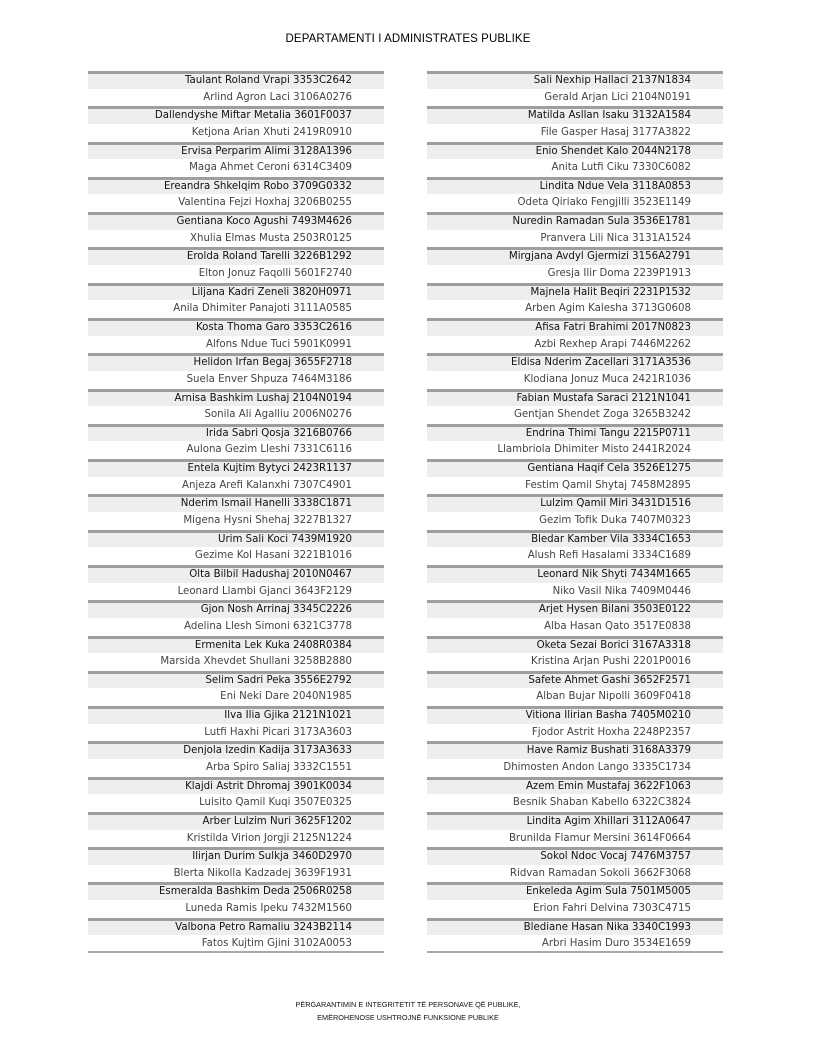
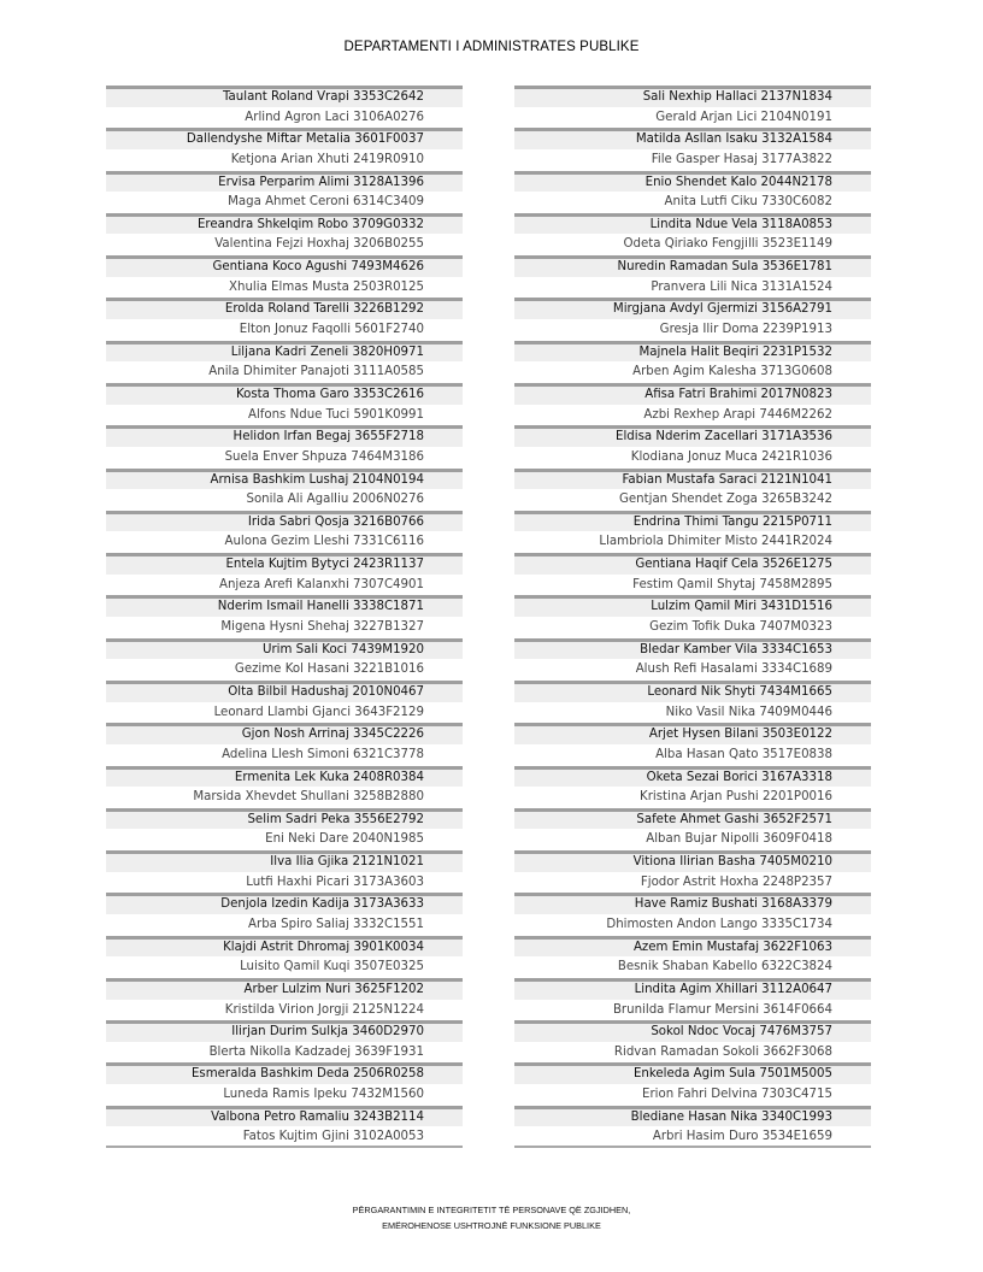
  DEPARTAMENTI I ADMINISTRATES PUBLIKE
  Taulant Roland Vrapi 3353C2642
  Arlind Agron Laci 3106A0276
  Dallendyshe Miftar Metalia 3601F0037
  Ketjona Arian Xhuti 2419R0910
  Ervisa Perparim Alimi 3128A1396
  Maga Ahmet Ceroni 6314C3409
  Ereandra Shkelqim Robo 3709G0332
  Valentina Fejzi Hoxhaj 3206B0255
  Gentiana Koco Agushi 7493M4626
  Xhulia Elmas Musta 2503R0125
  Erolda Roland Tarelli 3226B1292
  Elton Jonuz Faqolli 5601F2740
  Liljana Kadri Zeneli 3820H0971
  Anila Dhimiter Panajoti 3111A0585
  Kosta Thoma Garo 3353C2616
  Alfons Ndue Tuci 5901K0991
  Helidon Irfan Begaj 3655F2718
  Suela Enver Shpuza 7464M3186
  Arnisa Bashkim Lushaj 2104N0194
  Sonila Ali Agalliu 2006N0276
  Irida Sabri Qosja 3216B0766
  Aulona Gezim Lleshi 7331C6116
  Entela Kujtim Bytyci 2423R1137
  Anjeza Arefi Kalanxhi 7307C4901
  Nderim Ismail Hanelli 3338C1871
  Migena Hysni Shehaj 3227B1327
  Urim Sali Koci 7439M1920
  Gezime Kol Hasani 3221B1016
  Olta Bilbil Hadushaj 2010N0467
  Leonard Llambi Gjanci 3643F2129
  Gjon Nosh Arrinaj 3345C2226
  Adelina Llesh Simoni 6321C3778
  Ermenita Lek Kuka 2408R0384
  Marsida Xhevdet Shullani 3258B2880
  Selim Sadri Peka 3556E2792
  Eni Neki Dare 2040N1985
  Ilva Ilia Gjika 2121N1021
  Lutfi Haxhi Picari 3173A3603
  Denjola Izedin Kadija 3173A3633
  Arba Spiro Saliaj 3332C1551
  Klajdi Astrit Dhromaj 3901K0034
  Luisito Qamil Kuqi 3507E0325
  Arber Lulzim Nuri 3625F1202
  Kristilda Virion Jorgji 2125N1224
  Ilirjan Durim Sulkja 3460D2970
  Blerta Nikolla Kadzadej 3639F1931
  Esmeralda Bashkim Deda 2506R0258
  Luneda Ramis Ipeku 7432M1560
  Valbona Petro Ramaliu 3243B2114
  Fatos Kujtim Gjini 3102A0053
  Sali Nexhip Hallaci 2137N1834
  Gerald Arjan Lici 2104N0191
  Matilda Asllan Isaku 3132A1584
  File Gasper Hasaj 3177A3822
  Enio Shendet Kalo 2044N2178
  Anita Lutfi Ciku 7330C6082
  Lindita Ndue Vela 3118A0853
  Odeta Qiriako Fengjilli 3523E1149
  Nuredin Ramadan Sula 3536E1781
  Pranvera Lili Nica 3131A1524
  Mirgjana Avdyl Gjermizi 3156A2791
  Gresja Ilir Doma 2239P1913
  Majnela Halit Beqiri 2231P1532
  Arben Agim Kalesha 3713G0608
  Afisa Fatri Brahimi 2017N0823
  Azbi Rexhep Arapi 7446M2262
  Eldisa Nderim Zacellari 3171A3536
  Klodiana Jonuz Muca 2421R1036
  Fabian Mustafa Saraci 2121N1041
  Gentjan Shendet Zoga 3265B3242
  Endrina Thimi Tangu 2215P0711
  Llambriola Dhimiter Misto 2441R2024
  Gentiana Haqif Cela 3526E1275
  Festim Qamil Shytaj 7458M2895
  Lulzim Qamil Miri 3431D1516
  Gezim Tofik Duka 7407M0323
  Bledar Kamber Vila 3334C1653
  Alush Refi Hasalami 3334C1689
  Leonard Nik Shyti 7434M1665
  Niko Vasil Nika 7409M0446
  Arjet Hysen Bilani 3503E0122
  Alba Hasan Qato 3517E0838
  Oketa Sezai Borici 3167A3318
  Kristina Arjan Pushi 2201P0016
  Safete Ahmet Gashi 3652F2571
  Alban Bujar Nipolli 3609F0418
  Vitiona Ilirian Basha 7405M0210
  Fjodor Astrit Hoxha 2248P2357
  Have Ramiz Bushati 3168A3379
  Dhimosten Andon Lango 3335C1734
  Azem Emin Mustafaj 3622F1063
  Besnik Shaban Kabello 6322C3824
  Lindita Agim Xhillari 3112A0647
  Brunilda Flamur Mersini 3614F0664
  Sokol Ndoc Vocaj 7476M3757
  Ridvan Ramadan Sokoli 3662F3068
  Enkeleda Agim Sula 7501M5005
  Erion Fahri Delvina 7303C4715
  Blediane Hasan Nika 3340C1993
  Arbri Hasim Duro 3534E1659
- PËRGARANTIMIN E INTEGRITETIT TË PERSONAVE QË PUBLIKE,
+ PËRGARANTIMIN E INTEGRITETIT TË PERSONAVE QË ZGJIDHEN,
  EMËROHENOSE USHTROJNË FUNKSIONE PUBLIKE
